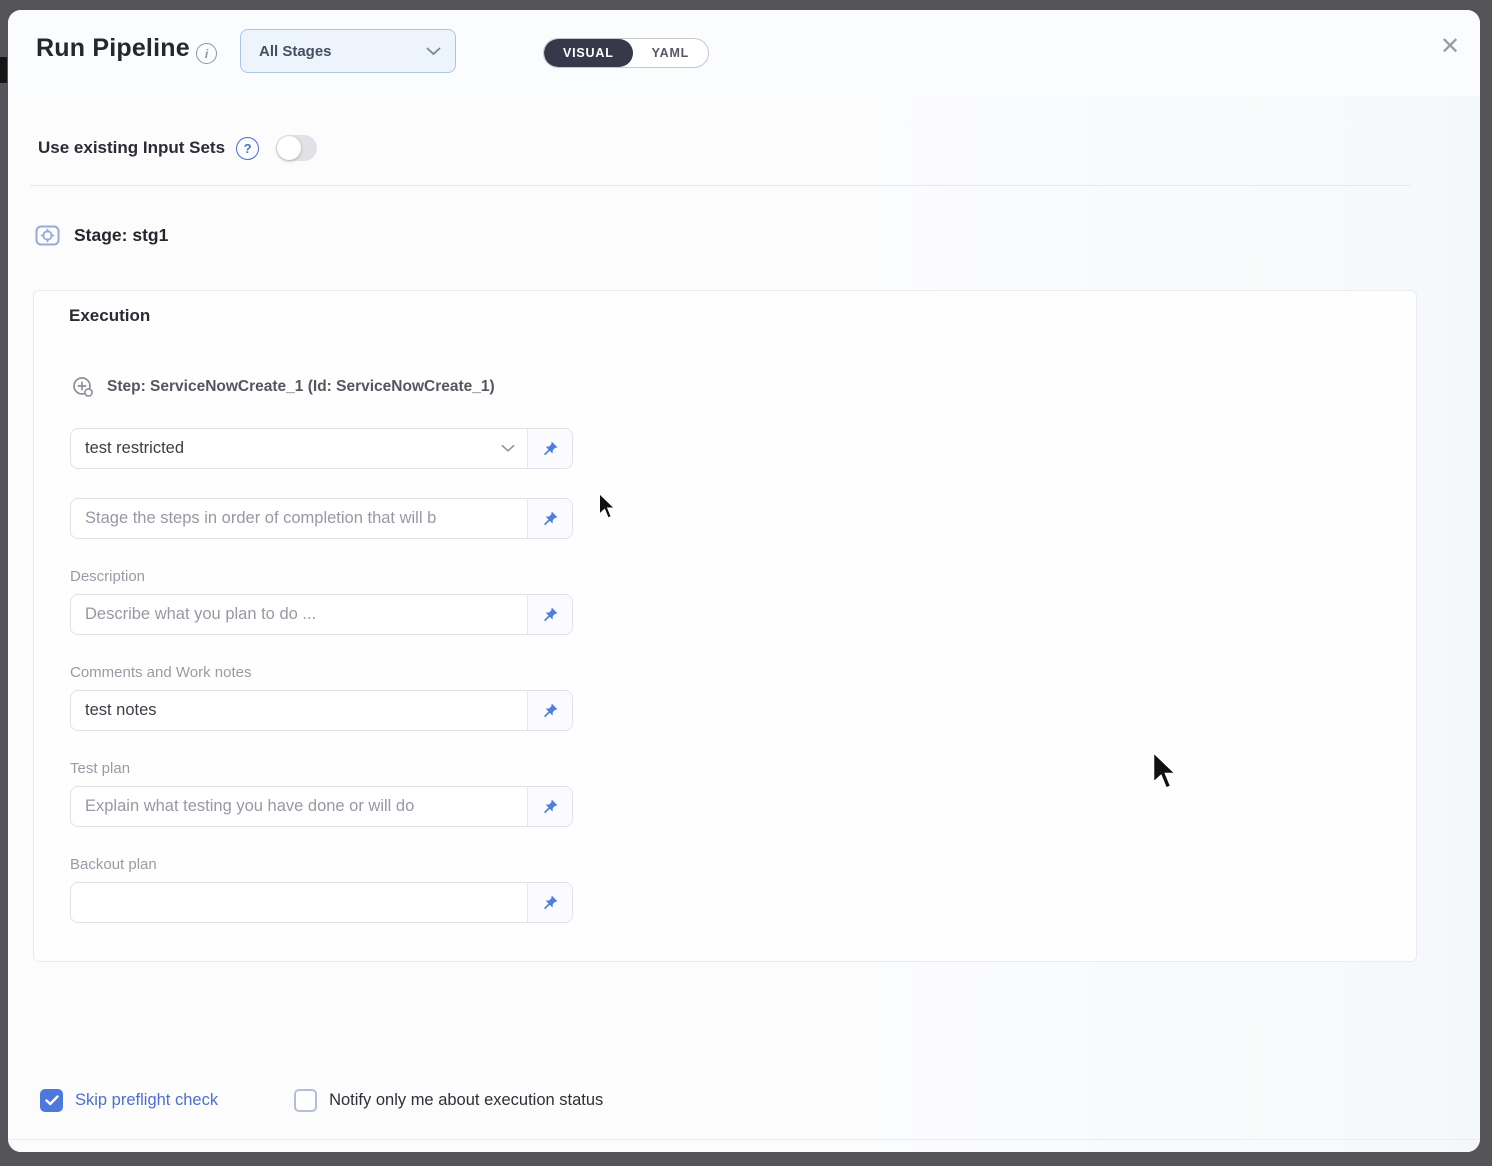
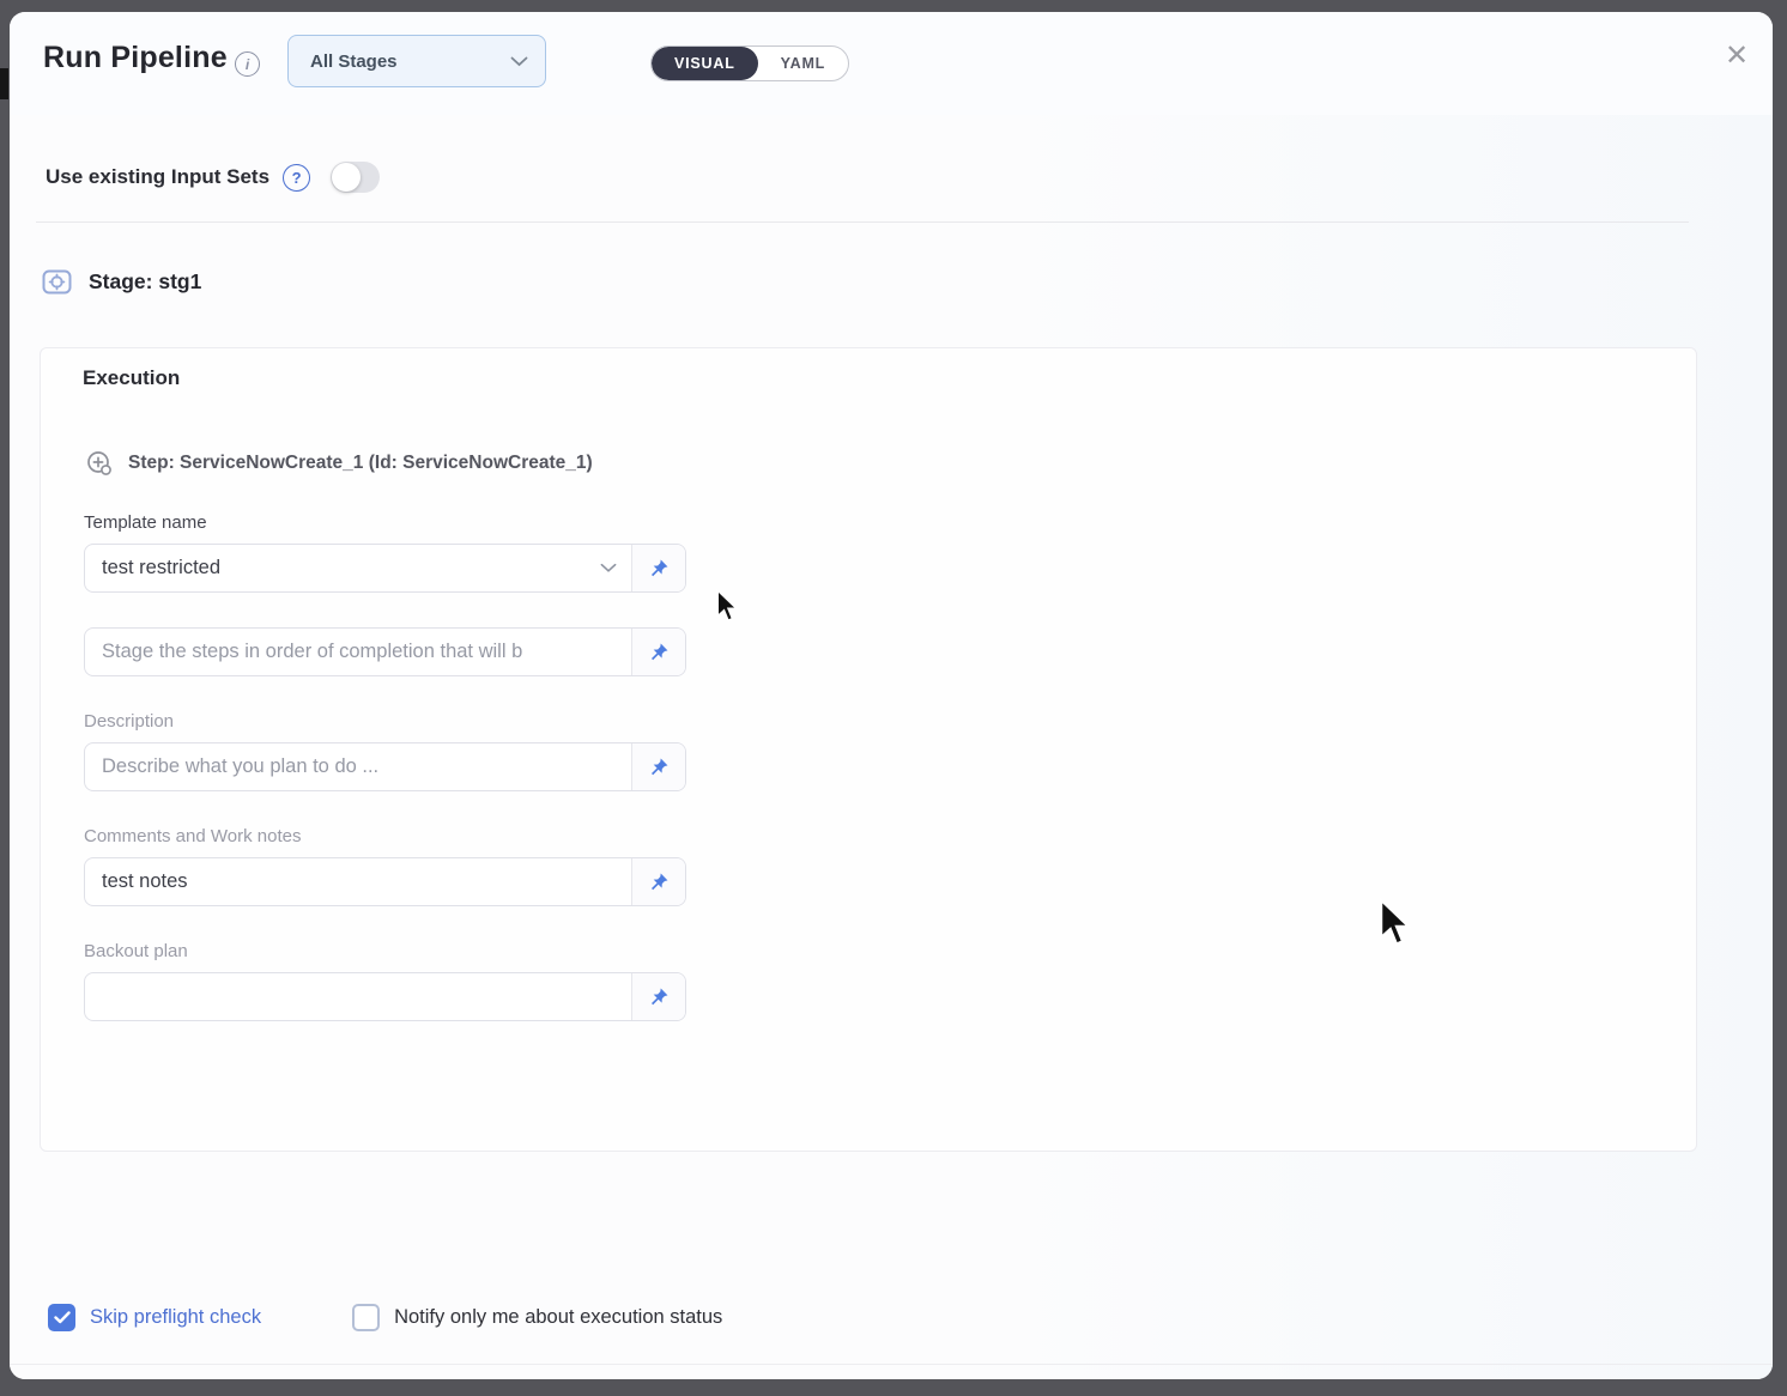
  Run Pipeline
  i
  All Stages
  VISUAL
  YAML
  ✕
  Use existing Input Sets
  ?
  Stage: stg1
  Execution
  Step: ServiceNowCreate_1 (Id: ServiceNowCreate_1)
+ Template name
  test restricted
  Stage the steps in order of completion that will b
  Description
  Describe what you plan to do ...
  Comments and Work notes
  test notes
- Test plan
- Explain what testing you have done or will do
  Backout plan
  Skip preflight check
  Notify only me about execution status
